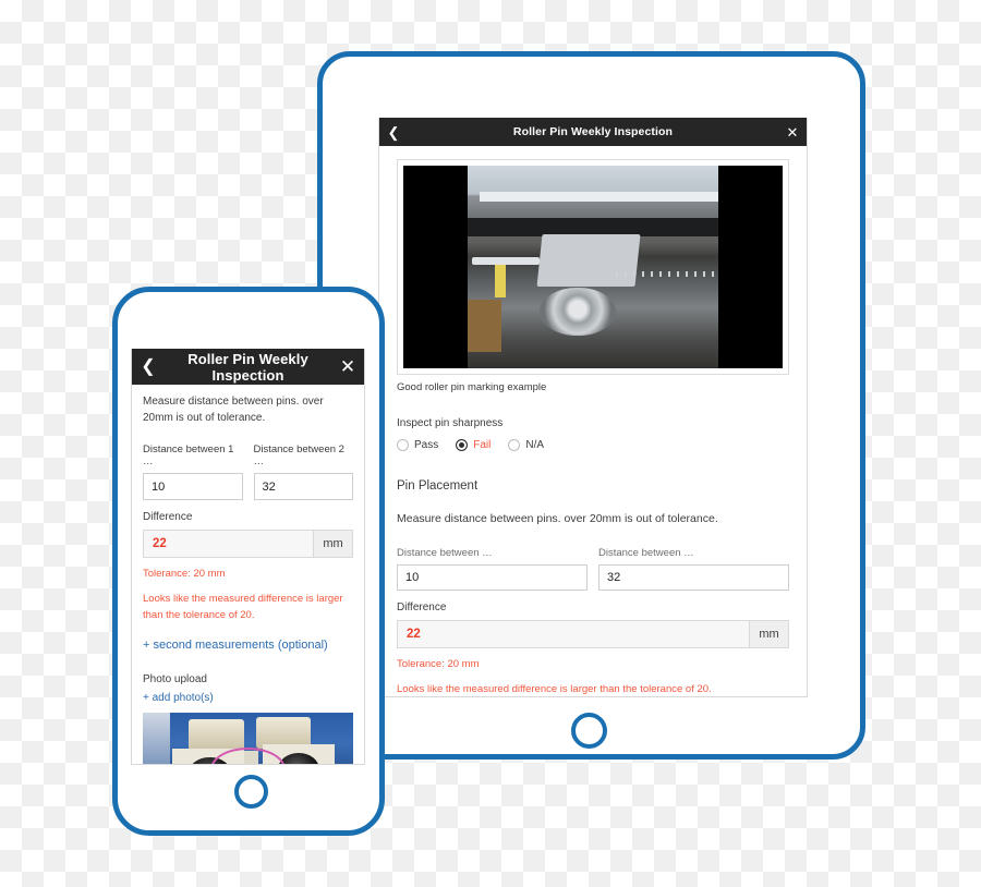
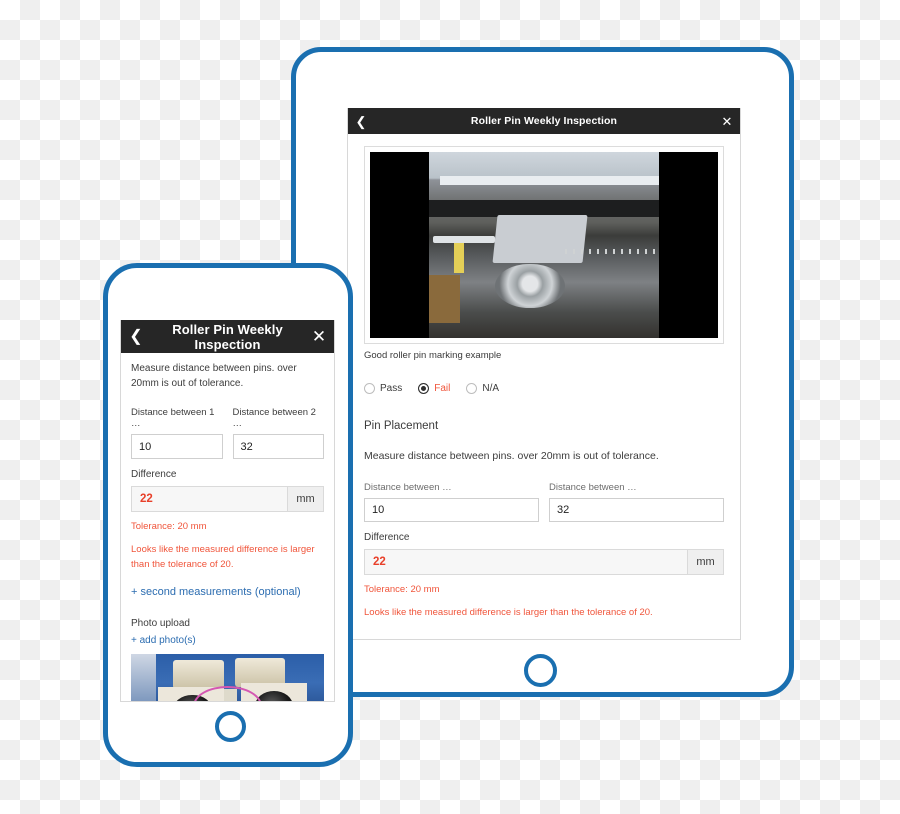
  ❮
  Roller Pin Weekly Inspection
  ✕
  Good roller pin marking example
- Inspect pin sharpness
  Pass
  Fail
  N/A
  Pin Placement
  Measure distance between pins. over 20mm is out of tolerance.
  Distance between …
  10
  Distance between …
  32
  Difference
  22
  mm
  Tolerance: 20 mm
  Looks like the measured difference is larger than the tolerance of 20.
  ❮
  Roller Pin Weekly Inspection
  ✕
  Measure distance between pins. over 20mm is out of tolerance.
  Distance between 1 …
  10
  Distance between 2 …
  32
  Difference
  22
  mm
  Tolerance: 20 mm
  Looks like the measured difference is larger than the tolerance of 20.
  + second measurements (optional)
  Photo upload
  + add photo(s)
